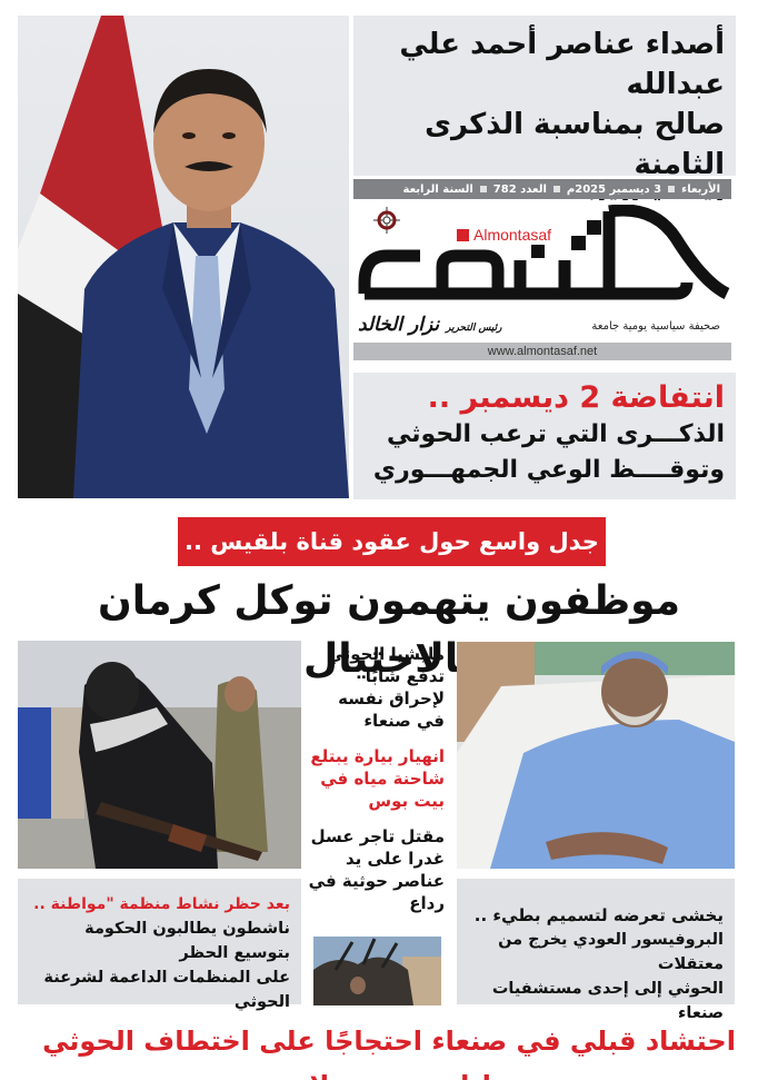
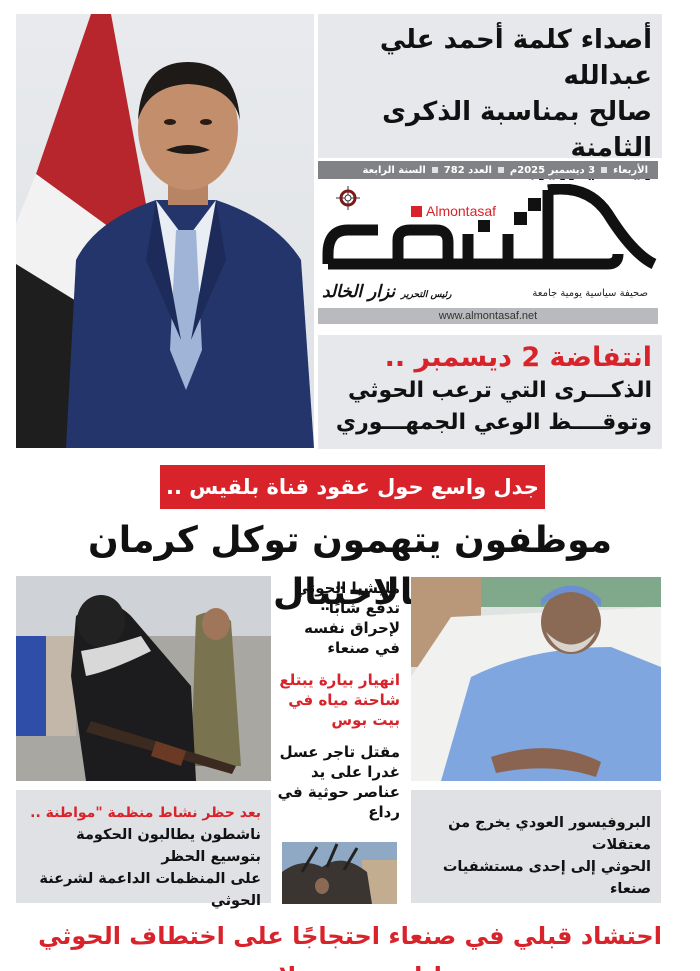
- أصداء عناصر أحمد علي عبدالله
+ أصداء كلمة أحمد علي عبدالله
  صالح بمناسبة الذكرى الثامنة
  الأربعاء
  3 ديسمبر 2025م
  العدد 782
  السنة الرابعة
  Almontasaf
  صحيفة سياسية يومية جامعة
  رئيس التحرير
  نزار الخالد
  www.almontasaf.net
  انتفاضة 2 ديسمبر ..
  الذكـــرى التي ترعب الحوثي
  وتوقــــظ الوعي الجمهـــوري
  جدل واسع حول عقود قناة بلقيس ..
  موظفون يتهمون توكل كرمانالاحتيال
  مليشيا الحوثي تدفع شابًا لإحراق نفسه في صنعاء
  انهيار بيارة يبتلع شاحنة مياه في بيت بوس
  مقتل تاجر عسل غدرا على يد عناصر حوثية في رداع
  بعد حظر نشاط منظمة "مواطنة ..
  ناشطون يطالبون الحكومة بتوسيع الحظر
  على المنظمات الداعمة لشرعنة الحوثي
- يخشى تعرضه لتسميم بطيء ..
  البروفيسور العودي يخرج من معتقلات
  الحوثي إلى إحدى مستشفيات صنعاء
  احتشاد قبلي في صنعاء احتجاجًا على اختطاف الحوثي
